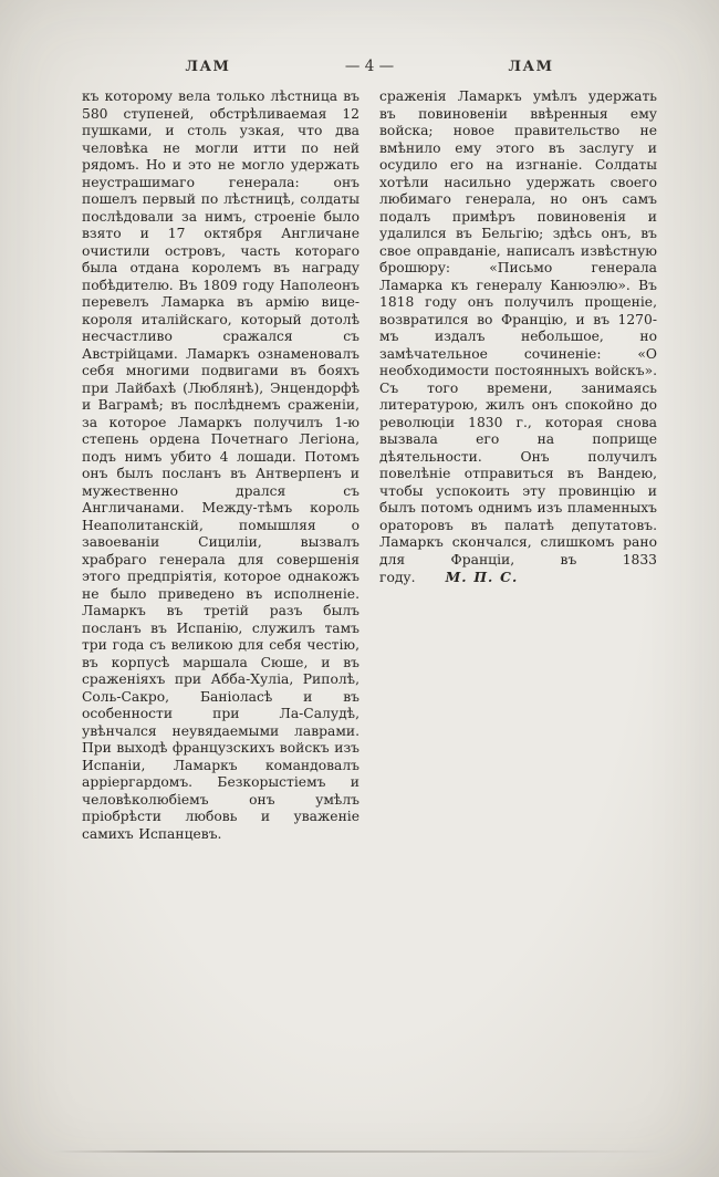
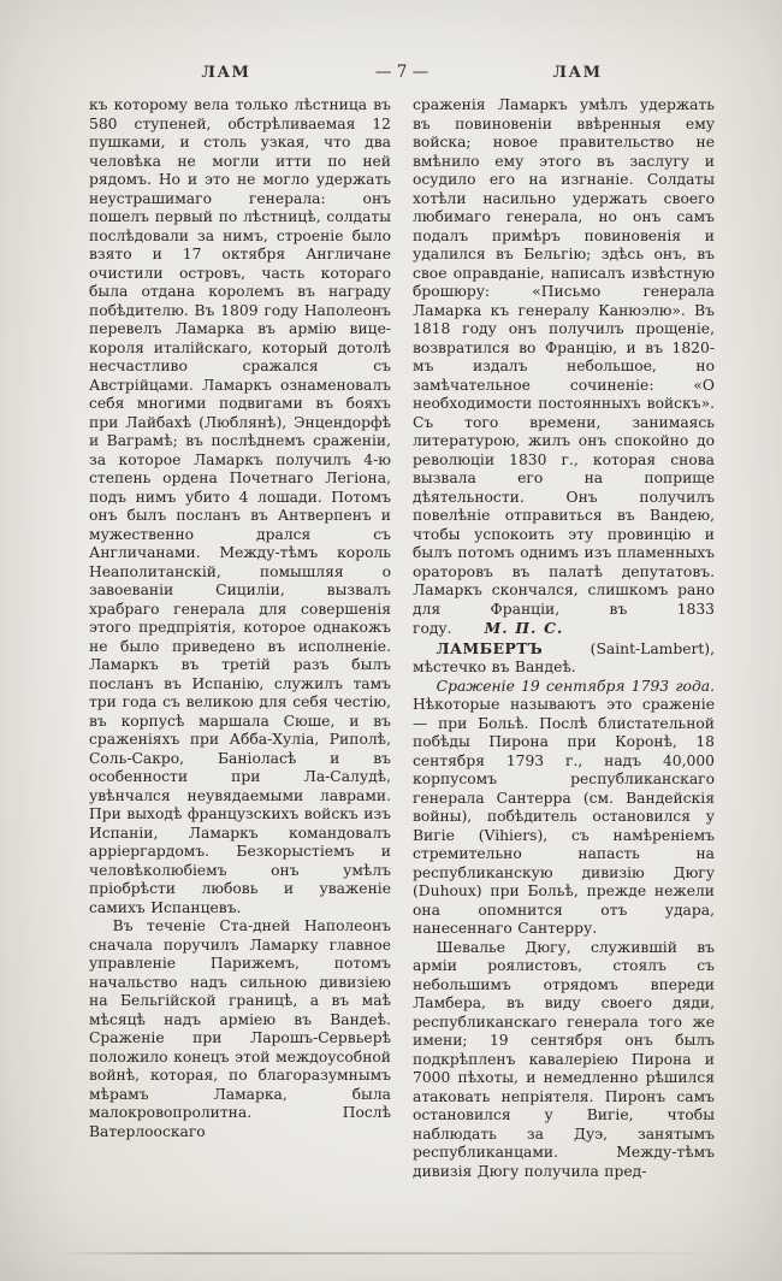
  ЛАМ
- — 4 —
+ — 7 —
  ЛАМ
- къ которому вела только лѣстница въ 580 ступеней, обстрѣливаемая 12 пушками, и столь узкая, что два человѣка не могли итти по ней рядомъ. Но и это не могло удержать неустрашимаго генерала: онъ пошелъ первый по лѣстницѣ, солдаты послѣдовали за нимъ, строеніе было взято и 17 октября Англичане очистили островъ, часть котораго была отдана королемъ въ награду побѣдителю. Въ 1809 году Наполеонъ перевелъ Ламарка въ армію вице-короля италійскаго, который дотолѣ несчастливо сражался съ Австрійцами. Ламаркъ ознаменовалъ себя многими подвигами въ бояхъ при Лайбахѣ (Люблянѣ), Энцендорфѣ и Ваграмѣ; въ послѣднемъ сраженіи, за которое Ламаркъ получилъ 1-ю степень ордена Почетнаго Легіона, подъ нимъ убито 4 лошади. Потомъ онъ былъ посланъ въ Антверпенъ и мужественно дрался съ Англичанами. Между-тѣмъ король Неаполитанскій, помышляя о завоеваніи Сициліи, вызвалъ храбраго генерала для совершенія этого предпріятія, которое однакожъ не было приведено въ исполненіе. Ламаркъ въ третій разъ былъ посланъ въ Испанію, служилъ тамъ три года съ великою для себя честію, въ корпусѣ маршала Сюше, и въ сраженіяхъ при Абба-Хуліа, Риполѣ, Соль-Сакро, Баніоласѣ и въ особенности при Ла-Салудѣ, увѣнчался неувядаемыми лаврами. При выходѣ французскихъ войскъ изъ Испаніи, Ламаркъ командовалъ арріергардомъ. Безкорыстіемъ и человѣколюбіемъ онъ умѣлъ пріобрѣсти любовь и уваженіе самихъ Испанцевъ.
+ къ которому вела только лѣстница въ 580 ступеней, обстрѣливаемая 12 пушками, и столь узкая, что два человѣка не могли итти по ней рядомъ. Но и это не могло удержать неустрашимаго генерала: онъ пошелъ первый по лѣстницѣ, солдаты послѣдовали за нимъ, строеніе было взято и 17 октября Англичане очистили островъ, часть котораго была отдана королемъ въ награду побѣдителю. Въ 1809 году Наполеонъ перевелъ Ламарка въ армію вице-короля италійскаго, который дотолѣ несчастливо сражался съ Австрійцами. Ламаркъ ознаменовалъ себя многими подвигами въ бояхъ при Лайбахѣ (Люблянѣ), Энцендорфѣ и Ваграмѣ; въ послѣднемъ сраженіи, за которое Ламаркъ получилъ 4-ю степень ордена Почетнаго Легіона, подъ нимъ убито 4 лошади. Потомъ онъ былъ посланъ въ Антверпенъ и мужественно дрался съ Англичанами. Между-тѣмъ король Неаполитанскій, помышляя о завоеваніи Сициліи, вызвалъ храбраго генерала для совершенія этого предпріятія, которое однакожъ не было приведено въ исполненіе. Ламаркъ въ третій разъ былъ посланъ въ Испанію, служилъ тамъ три года съ великою для себя честію, въ корпусѣ маршала Сюше, и въ сраженіяхъ при Абба-Хуліа, Риполѣ, Соль-Сакро, Баніоласѣ и въ особенности при Ла-Салудѣ, увѣнчался неувядаемыми лаврами. При выходѣ французскихъ войскъ изъ Испаніи, Ламаркъ командовалъ арріергардомъ. Безкорыстіемъ и человѣколюбіемъ онъ умѣлъ пріобрѣсти любовь и уваженіе самихъ Испанцевъ.
+ Въ теченіе Ста-дней Наполеонъ сначала поручилъ Ламарку главное управленіе Парижемъ, потомъ начальство надъ сильною дивизіею на Бельгійской границѣ, а въ маѣ мѣсяцѣ надъ арміею въ Вандеѣ. Сраженіе при Ларошъ-Сервьерѣ положило конецъ этой междоусобной войнѣ, которая, по благоразумнымъ мѣрамъ Ламарка, была малокровопролитна. Послѣ Ватерлооскаго
- сраженія Ламаркъ умѣлъ удержать въ повиновеніи ввѣренныя ему войска; новое правительство не вмѣнило ему этого въ заслугу и осудило его на изгнаніе. Солдаты хотѣли насильно удержать своего любимаго генерала, но онъ самъ подалъ примѣръ повиновенія и удалился въ Бельгію; здѣсь онъ, въ свое оправданіе, написалъ извѣстную брошюру: «Письмо генерала Ламарка къ генералу Канюэлю». Въ 1818 году онъ получилъ прощеніе, возвратился во Францію, и въ 1270-мъ издалъ небольшое, но замѣчательное сочиненіе: «О необходимости постоянныхъ войскъ». Съ того времени, занимаясь литературою, жилъ онъ спокойно до революціи 1830 г., которая снова вызвала его на поприще дѣятельности. Онъ получилъ повелѣніе отправиться въ Вандею, чтобы успокоить эту провинцію и былъ потомъ однимъ изъ пламенныхъ ораторовъ въ палатѣ депутатовъ. Ламаркъ скончался, слишкомъ рано для Франціи, въ 1833 году. М. П. С.
+ сраженія Ламаркъ умѣлъ удержать въ повиновеніи ввѣренныя ему войска; новое правительство не вмѣнило ему этого въ заслугу и осудило его на изгнаніе. Солдаты хотѣли насильно удержать своего любимаго генерала, но онъ самъ подалъ примѣръ повиновенія и удалился въ Бельгію; здѣсь онъ, въ свое оправданіе, написалъ извѣстную брошюру: «Письмо генерала Ламарка къ генералу Канюэлю». Въ 1818 году онъ получилъ прощеніе, возвратился во Францію, и въ 1820-мъ издалъ небольшое, но замѣчательное сочиненіе: «О необходимости постоянныхъ войскъ». Съ того времени, занимаясь литературою, жилъ онъ спокойно до революціи 1830 г., которая снова вызвала его на поприще дѣятельности. Онъ получилъ повелѣніе отправиться въ Вандею, чтобы успокоить эту провинцію и былъ потомъ однимъ изъ пламенныхъ ораторовъ въ палатѣ депутатовъ. Ламаркъ скончался, слишкомъ рано для Франціи, въ 1833 году. М. П. С.
+ ЛАМБЕРТЪ (Saint-Lambert), мѣстечко въ Вандеѣ.
+ Сраженіе 19 сентября 1793 года. Нѣкоторые называютъ это сраженіе — при Больѣ. Послѣ блистательной побѣды Пирона при Коронѣ, 18 сентября 1793 г., надъ 40,000 корпусомъ республиканскаго генерала Сантерра (см. Вандейскія войны), побѣдитель остановился у Вигіе (Vihiers), съ намѣреніемъ стремительно напасть на республиканскую дивизію Дюгу (Duhoux) при Больѣ, прежде нежели она опомнится отъ удара, нанесеннаго Сантерру.
+ Шевалье Дюгу, служившій въ арміи роялистовъ, стоялъ съ небольшимъ отрядомъ впереди Ламбера, въ виду своего дяди, республиканскаго генерала того же имени; 19 сентября онъ былъ подкрѣпленъ кавалеріею Пирона и 7000 пѣхоты, и немедленно рѣшился атаковать непріятеля. Пиронъ самъ остановился у Вигіе, чтобы наблюдать за Дуэ, занятымъ республиканцами. Между-тѣмъ дивизія Дюгу получила пред-
